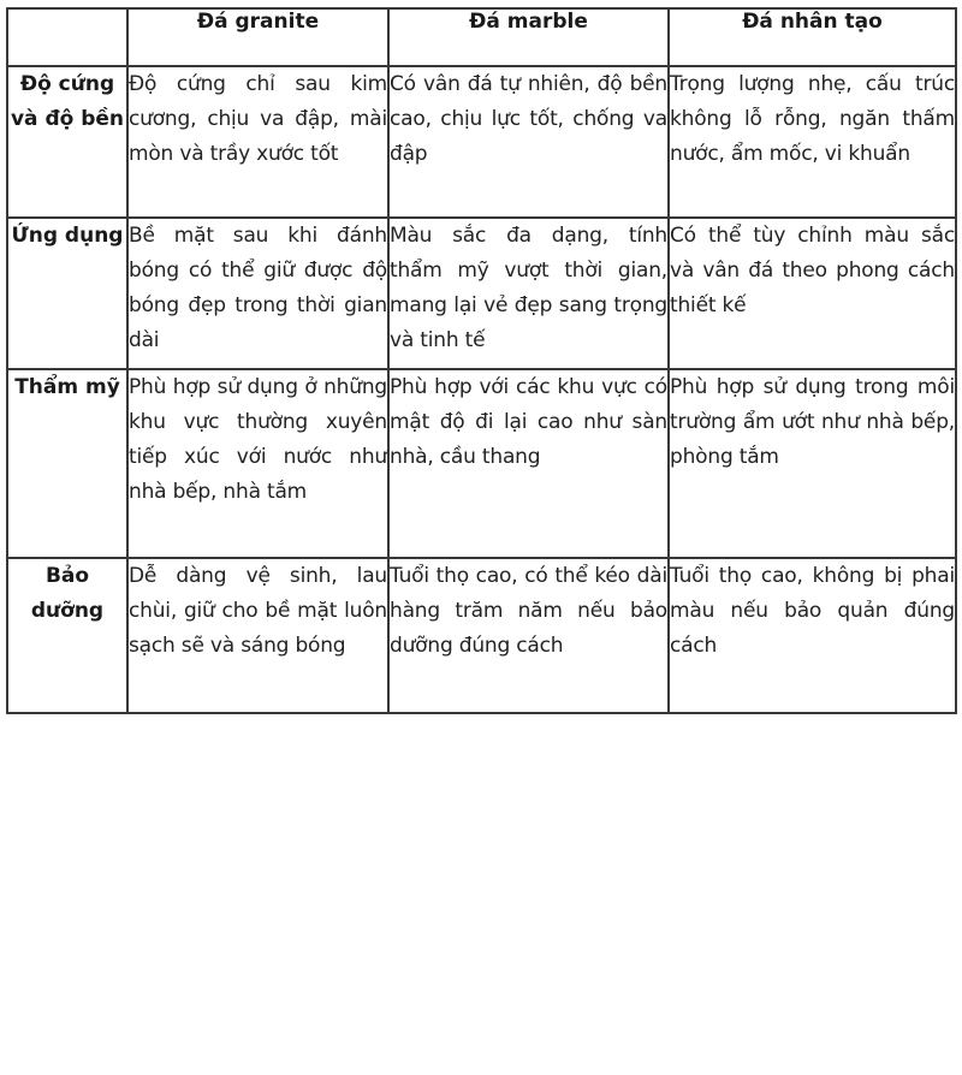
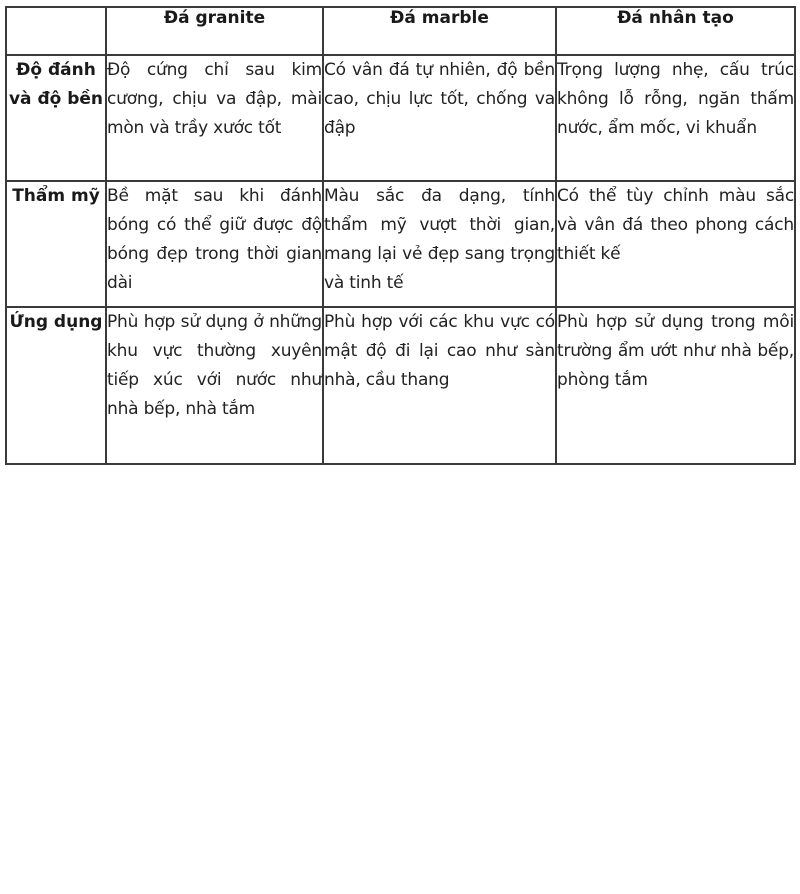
  	Đá granite	Đá marble	Đá nhân tạo
- Độ cứng và độ bền	Độ cứng chỉ sau kim cương, chịu va đập, mài mòn và trầy xước tốt	Có vân đá tự nhiên, độ bền cao, chịu lực tốt, chống va đập	Trọng lượng nhẹ, cấu trúc không lỗ rỗng, ngăn thấm nước, ẩm mốc, vi khuẩn
+ Độ đánh và độ bền	Độ cứng chỉ sau kim cương, chịu va đập, mài mòn và trầy xước tốt	Có vân đá tự nhiên, độ bền cao, chịu lực tốt, chống va đập	Trọng lượng nhẹ, cấu trúc không lỗ rỗng, ngăn thấm nước, ẩm mốc, vi khuẩn
- Ứng dụng	Bề mặt sau khi đánh bóng có thể giữ được độ bóng đẹp trong thời gian dài	Màu sắc đa dạng, tính thẩm mỹ vượt thời gian, mang lại vẻ đẹp sang trọng và tinh tế	Có thể tùy chỉnh màu sắc và vân đá theo phong cách thiết kế
+ Thẩm mỹ	Bề mặt sau khi đánh bóng có thể giữ được độ bóng đẹp trong thời gian dài	Màu sắc đa dạng, tính thẩm mỹ vượt thời gian, mang lại vẻ đẹp sang trọng và tinh tế	Có thể tùy chỉnh màu sắc và vân đá theo phong cách thiết kế
- Thẩm mỹ	Phù hợp sử dụng ở những khu vực thường xuyên tiếp xúc với nước như nhà bếp, nhà tắm	Phù hợp với các khu vực có mật độ đi lại cao như sàn nhà, cầu thang	Phù hợp sử dụng trong môi trường ẩm ướt như nhà bếp, phòng tắm
+ Ứng dụng	Phù hợp sử dụng ở những khu vực thường xuyên tiếp xúc với nước như nhà bếp, nhà tắm	Phù hợp với các khu vực có mật độ đi lại cao như sàn nhà, cầu thang	Phù hợp sử dụng trong môi trường ẩm ướt như nhà bếp, phòng tắm
- Bảo dưỡng	Dễ dàng vệ sinh, lau chùi, giữ cho bề mặt luôn sạch sẽ và sáng bóng	Tuổi thọ cao, có thể kéo dài hàng trăm năm nếu bảo dưỡng đúng cách	Tuổi thọ cao, không bị phai màu nếu bảo quản đúng cách
